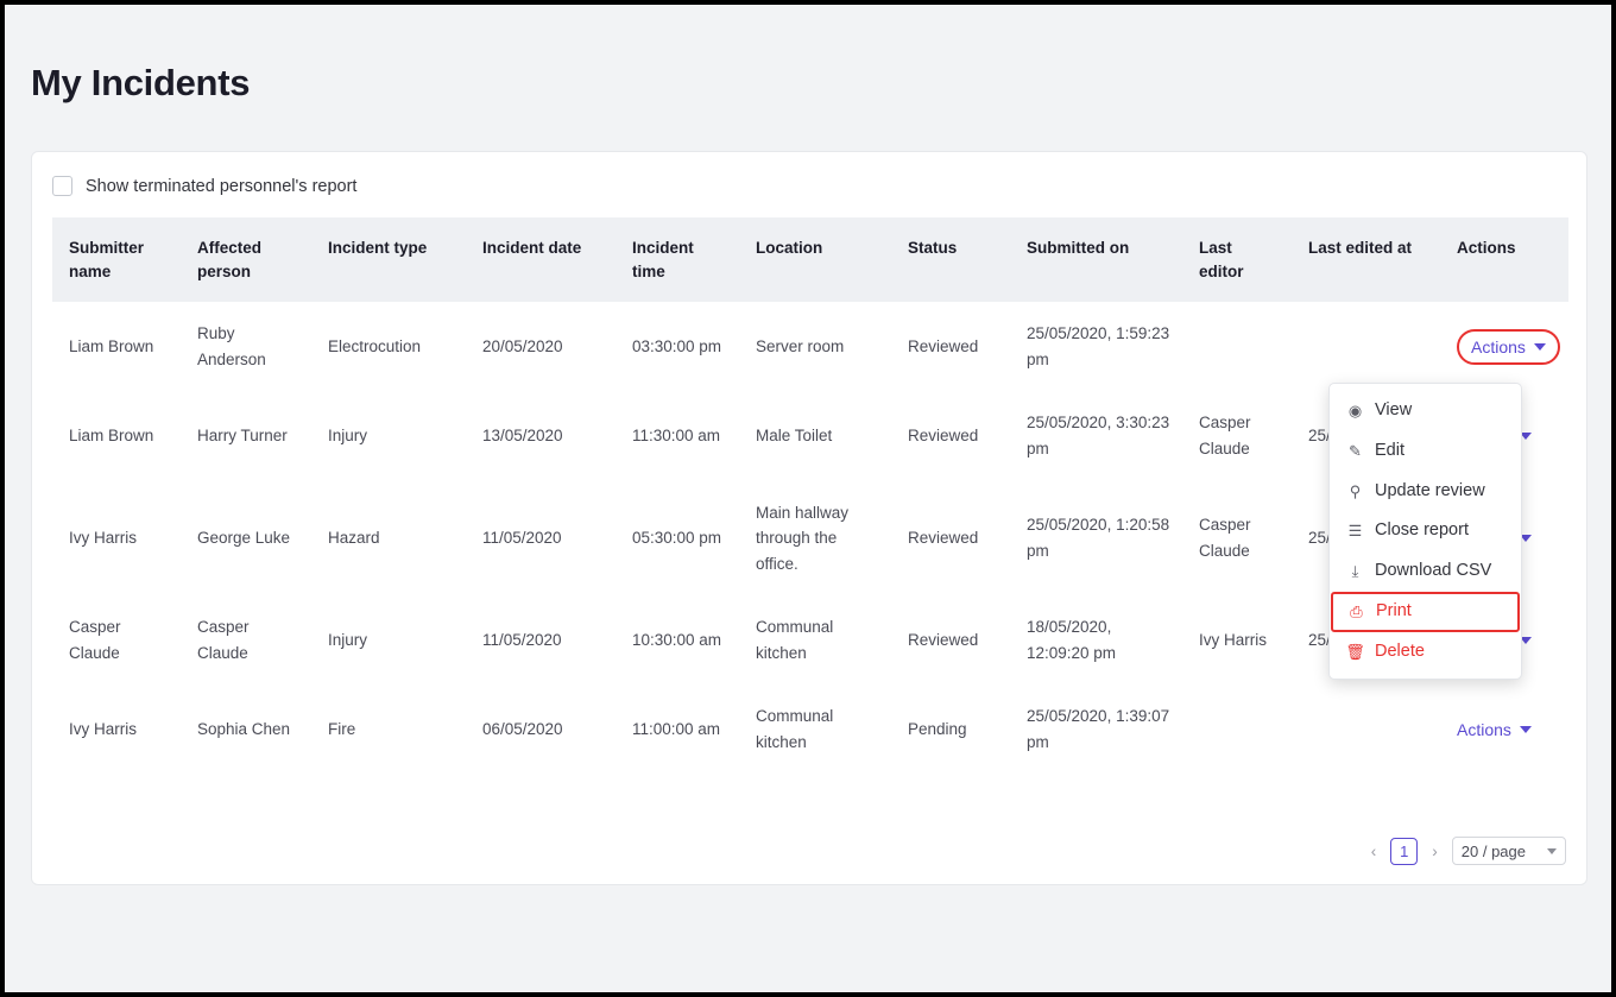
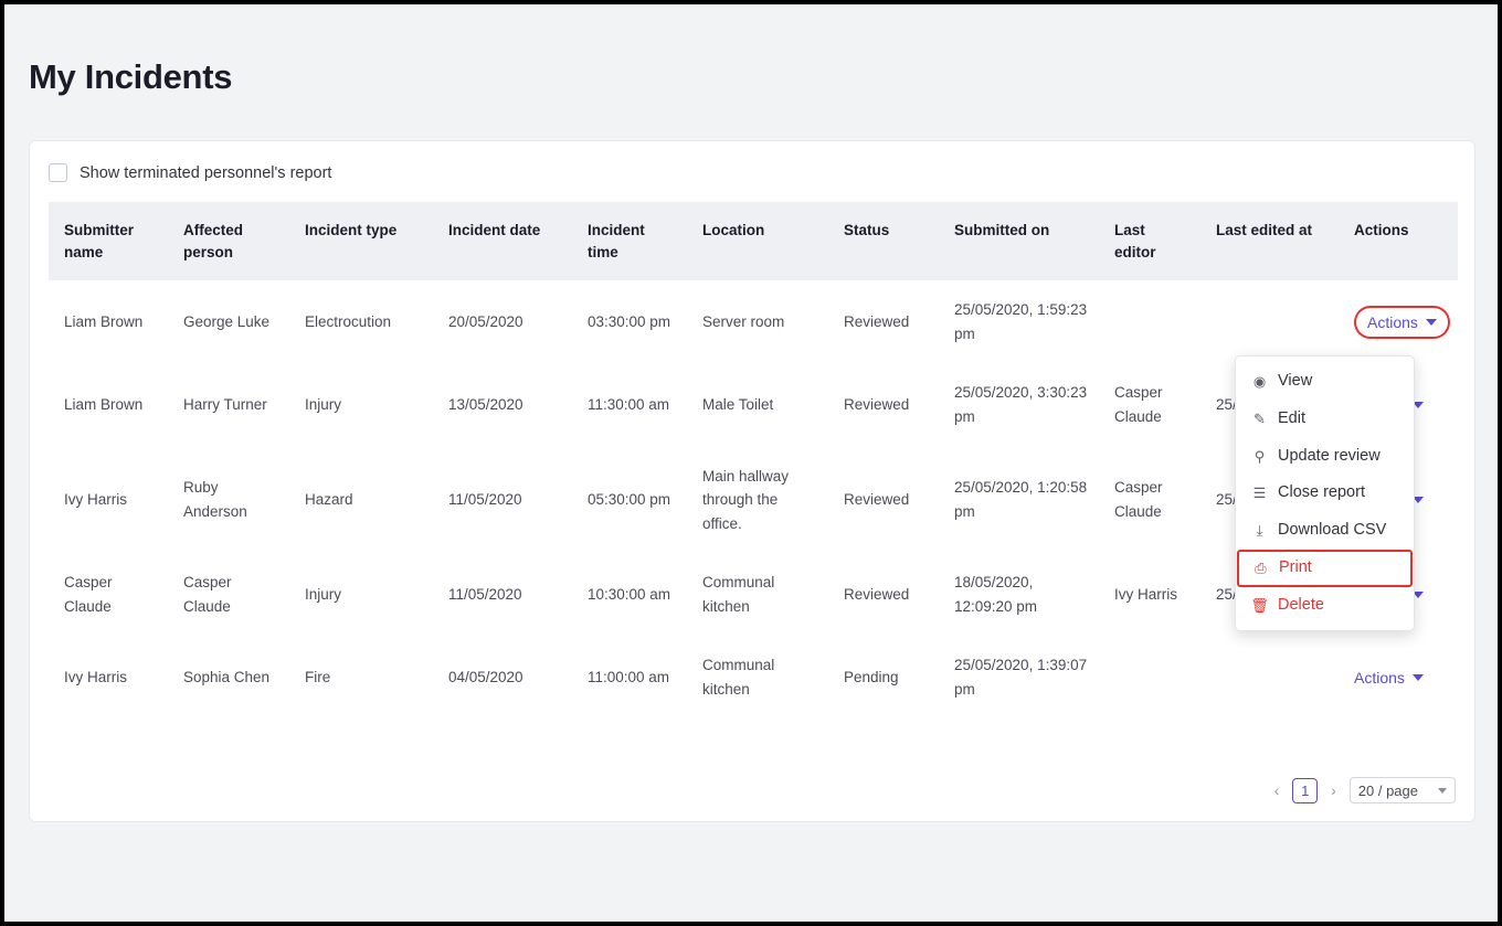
  My Incidents
  Show terminated personnel's report
  Submitter name	Affected person	Incident type	Incident date	Incident time	Location	Status	Submitted on	Last editor	Last edited at	Actions
- Liam Brown	Ruby Anderson	Electrocution	20/05/2020	03:30:00 pm	Server room	Reviewed	25/05/2020, 1:59:23 pm			Actions
+ Liam Brown	George Luke	Electrocution	20/05/2020	03:30:00 pm	Server room	Reviewed	25/05/2020, 1:59:23 pm			Actions
  Liam Brown	Harry Turner	Injury	13/05/2020	11:30:00 am	Male Toilet	Reviewed	25/05/2020, 3:30:23 pm	Casper Claude	25
- Ivy Harris	George Luke	Hazard	11/05/2020	05:30:00 pm	Main hallway through the office.	Reviewed	25/05/2020, 1:20:58 pm	Casper Claude	25
+ Ivy Harris	Ruby Anderson	Hazard	11/05/2020	05:30:00 pm	Main hallway through the office.	Reviewed	25/05/2020, 1:20:58 pm	Casper Claude	25
  Casper Claude	Casper Claude	Injury	11/05/2020	10:30:00 am	Communal kitchen	Reviewed	18/05/2020, 12:09:20 pm	Ivy Harris	25
- Ivy Harris	Sophia Chen	Fire	06/05/2020	11:00:00 am	Communal kitchen	Pending	25/05/2020, 1:39:07 pm			Actions
+ Ivy Harris	Sophia Chen	Fire	04/05/2020	11:00:00 am	Communal kitchen	Pending	25/05/2020, 1:39:07 pm			Actions
  ‹
  1
  ›
  20 / page
  ◉
  View
  ✎
  Edit
  ⚲
  Update review
  ☰
  Close report
  ⤓
  Download CSV
  ⎙
  Print
  🗑
  Delete
